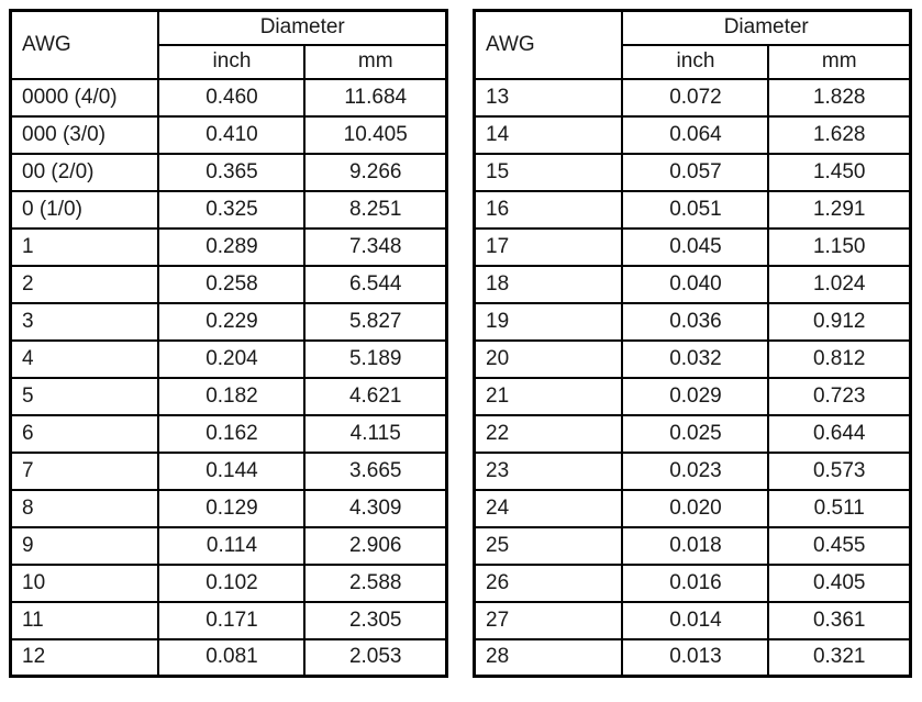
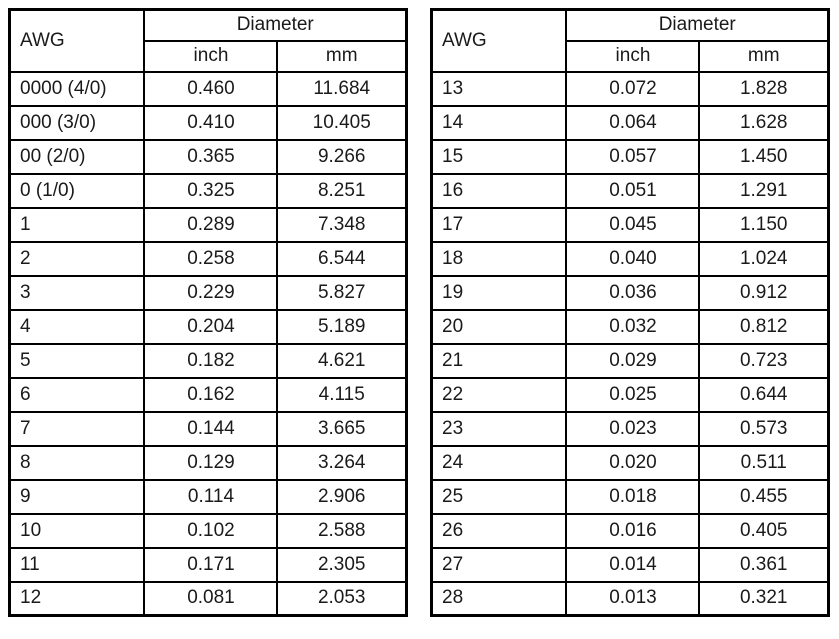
  AWG	Diameter
  inch	mm
  0000 (4/0)	0.460	11.684
  000 (3/0)	0.410	10.405
  00 (2/0)	0.365	9.266
  0 (1/0)	0.325	8.251
  1	0.289	7.348
  2	0.258	6.544
  3	0.229	5.827
  4	0.204	5.189
  5	0.182	4.621
  6	0.162	4.115
  7	0.144	3.665
- 8	0.129	4.309
+ 8	0.129	3.264
  9	0.114	2.906
  10	0.102	2.588
  11	0.171	2.305
  12	0.081	2.053
  AWG	Diameter
  inch	mm
  13	0.072	1.828
  14	0.064	1.628
  15	0.057	1.450
  16	0.051	1.291
  17	0.045	1.150
  18	0.040	1.024
  19	0.036	0.912
  20	0.032	0.812
  21	0.029	0.723
  22	0.025	0.644
  23	0.023	0.573
  24	0.020	0.511
  25	0.018	0.455
  26	0.016	0.405
  27	0.014	0.361
  28	0.013	0.321
